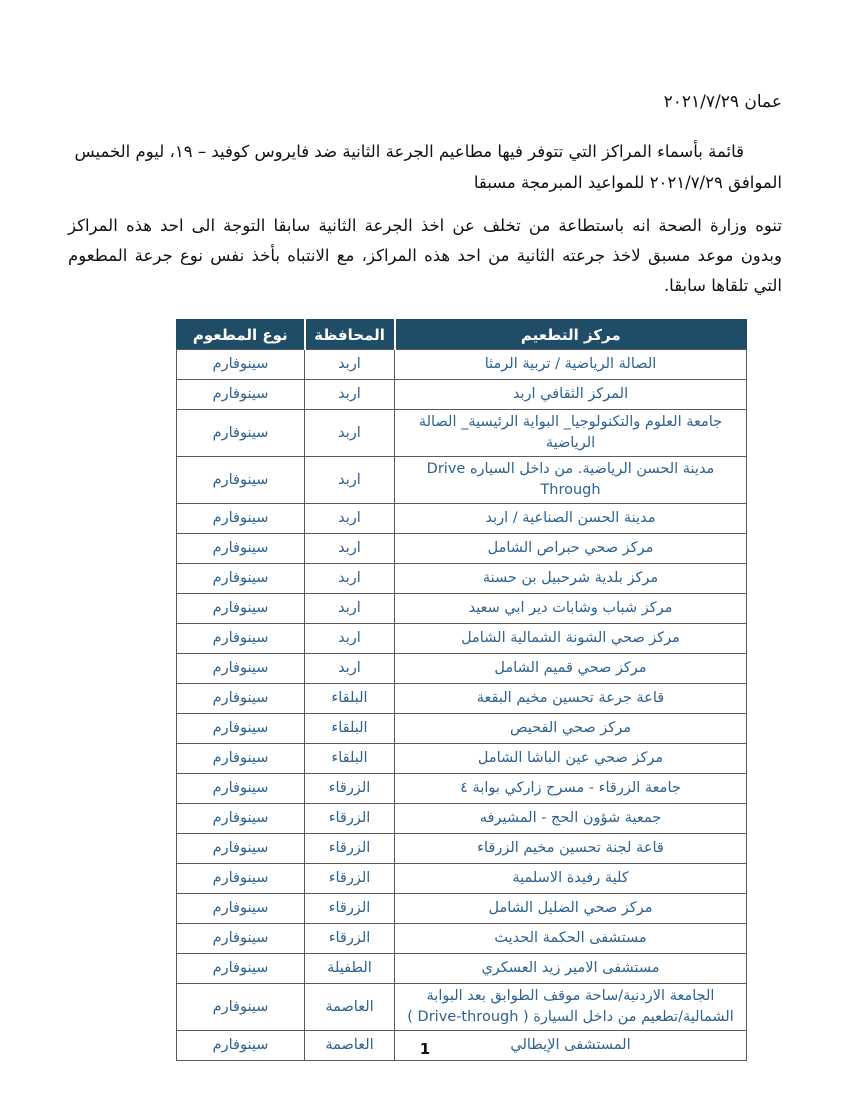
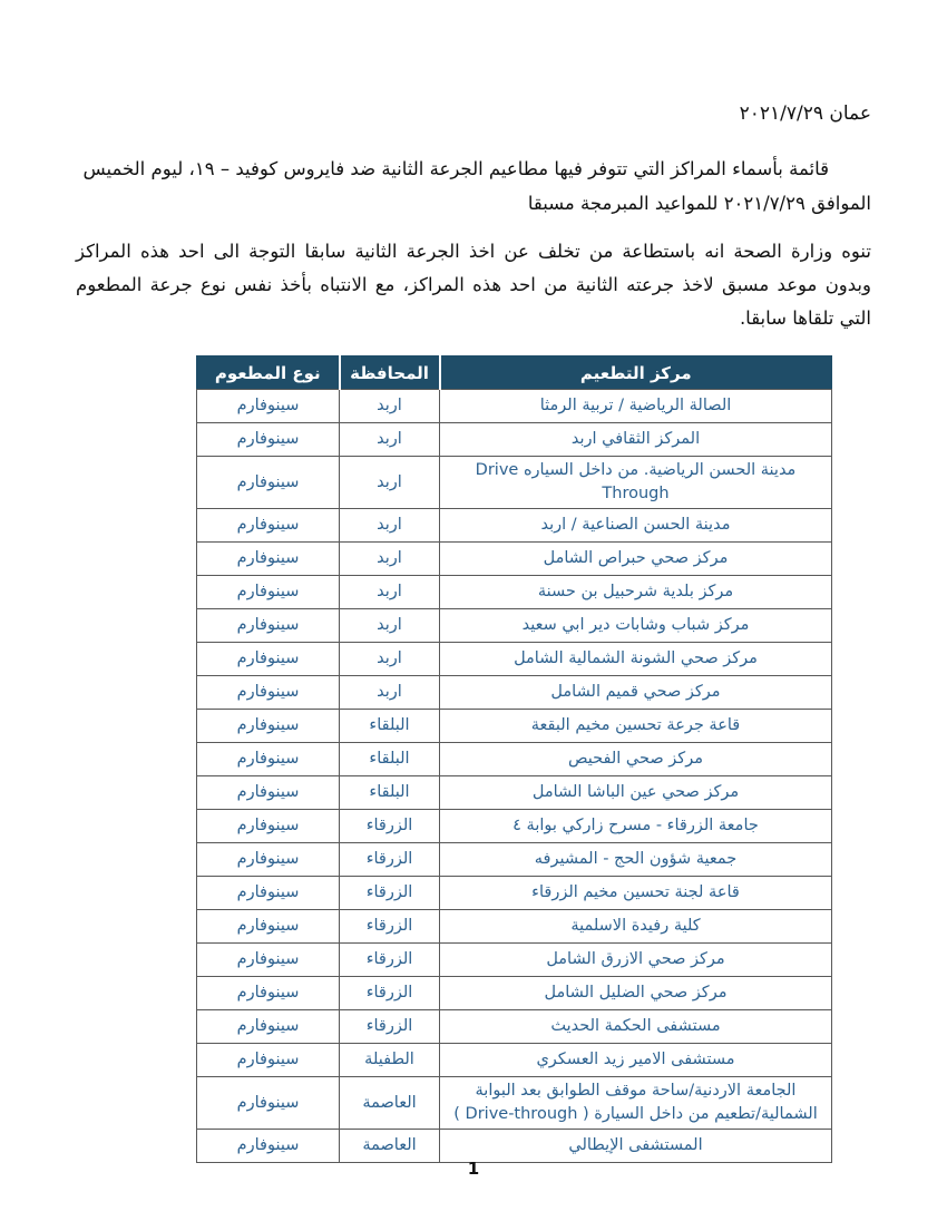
  عمان ٢٠٢١/٧/٢٩
  قائمة بأسماء المراكز التي تتوفر فيها مطاعيم الجرعة الثانية ضد فايروس كوفيد – ١٩، ليوم الخميس الموافق ٢٠٢١/٧/٢٩ للمواعيد المبرمجة مسبقا
  تنوه وزارة الصحة انه باستطاعة من تخلف عن اخذ الجرعة الثانية سابقا التوجة الى احد هذه المراكز وبدون موعد مسبق لاخذ جرعته الثانية من احد هذه المراكز، مع الانتباه بأخذ نفس نوع جرعة المطعوم التي تلقاها سابقا.
  مركز التطعيم	المحافظة	نوع المطعوم
  الصالة الرياضية / تربية الرمثا	اربد	سينوفارم
  المركز الثقافي اربد	اربد	سينوفارم
- جامعة العلوم والتكنولوجيا_ البواية الرئيسية_ الصالة الرياضية	اربد	سينوفارم
  مدينة الحسن الرياضية. من داخل السياره Drive Through	اربد	سينوفارم
  مدينة الحسن الصناعية / اربد	اربد	سينوفارم
  مركز صحي حبراص الشامل	اربد	سينوفارم
  مركز بلدية شرحبيل بن حسنة	اربد	سينوفارم
  مركز شباب وشابات دير ابي سعيد	اربد	سينوفارم
  مركز صحي الشونة الشمالية الشامل	اربد	سينوفارم
  مركز صحي قميم الشامل	اربد	سينوفارم
  قاعة جرعة تحسين مخيم البقعة	البلقاء	سينوفارم
  مركز صحي الفحيص	البلقاء	سينوفارم
  مركز صحي عين الباشا الشامل	البلقاء	سينوفارم
  جامعة الزرقاء - مسرح زاركي بوابة ٤	الزرقاء	سينوفارم
  جمعية شؤون الحج - المشيرفه	الزرقاء	سينوفارم
  قاعة لجنة تحسين مخيم الزرقاء	الزرقاء	سينوفارم
  كلية رفيدة الاسلمية	الزرقاء	سينوفارم
+ مركز صحي الازرق الشامل	الزرقاء	سينوفارم
  مركز صحي الضليل الشامل	الزرقاء	سينوفارم
  مستشفى الحكمة الحديث	الزرقاء	سينوفارم
  مستشفى الامير زيد العسكري	الطفيلة	سينوفارم
  الجامعة الاردنية/ساحة موقف الطوابق بعد البوابة الشمالية/تطعيم من داخل السيارة ( Drive-through )	العاصمة	سينوفارم
  المستشفى الإيطالي	العاصمة	سينوفارم
  1
